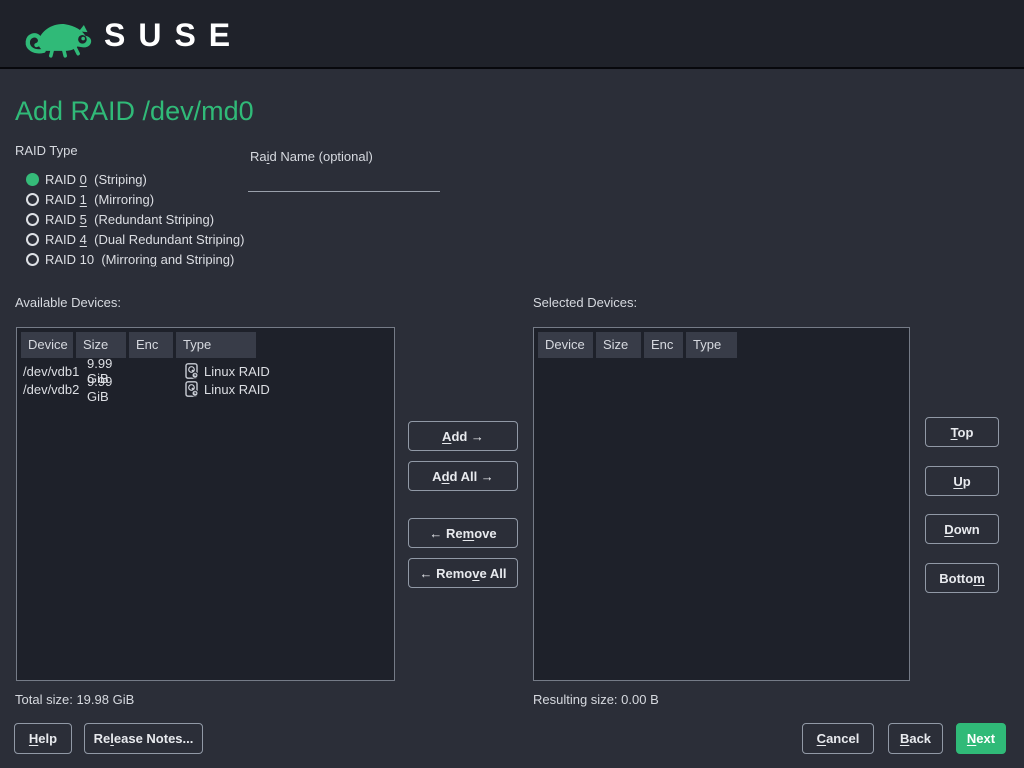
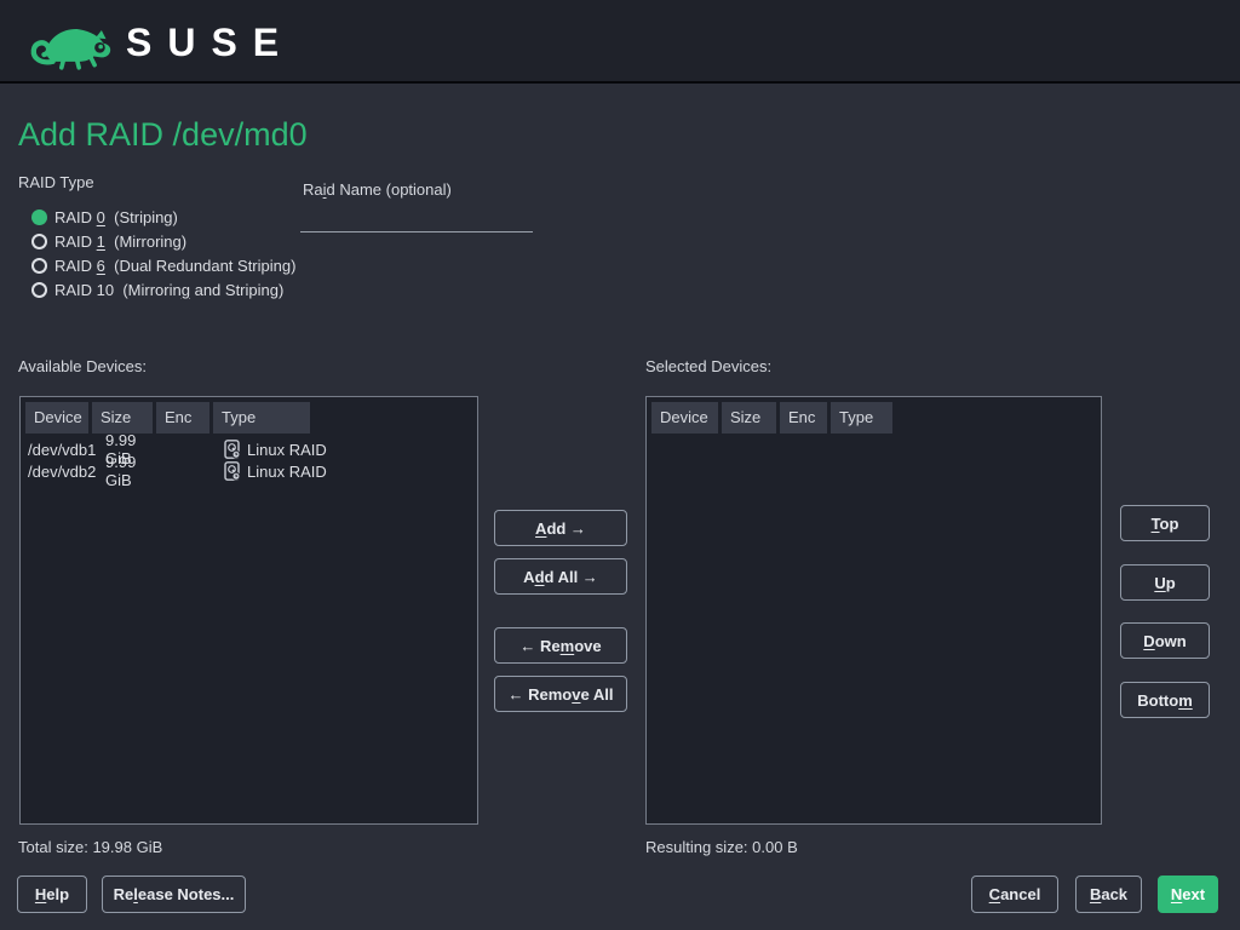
  SUSE
  Add RAID /dev/md0
  RAID Type
  RAID 0 (Striping)
  RAID 1 (Mirroring)
- RAID 5 (Redundant Striping)
- RAID 4 (Dual Redundant Striping)
+ RAID 6 (Dual Redundant Striping)
  RAID 10 (Mirroring and Striping)
  Raid Name (optional)
  Available Devices:
  Selected Devices:
  Device
  Size
  Enc
  Type
  /dev/vdb1
  9.99 GiB
  Linux RAID
  /dev/vdb2
  9.99 GiB
  Linux RAID
  Device
  Size
  Enc
  Type
  Add →
  Add All →
  ← Remove
  ← Remove All
  Top
  Up
  Down
  Bottom
  Total size: 19.98 GiB
  Resulting size: 0.00 B
  Help
  Release Notes...
  Cancel
  Back
  Next
